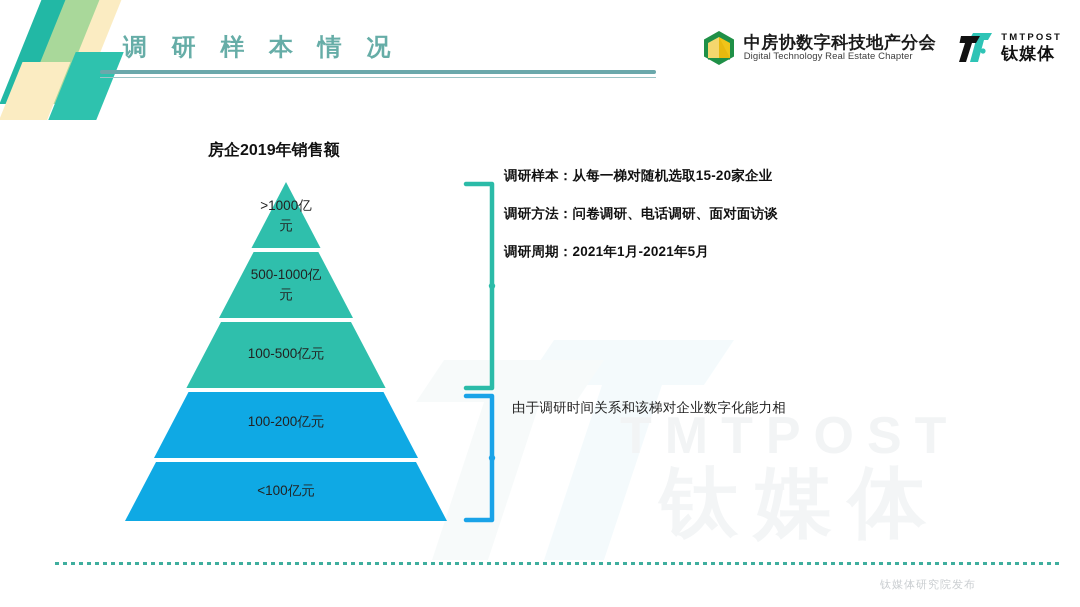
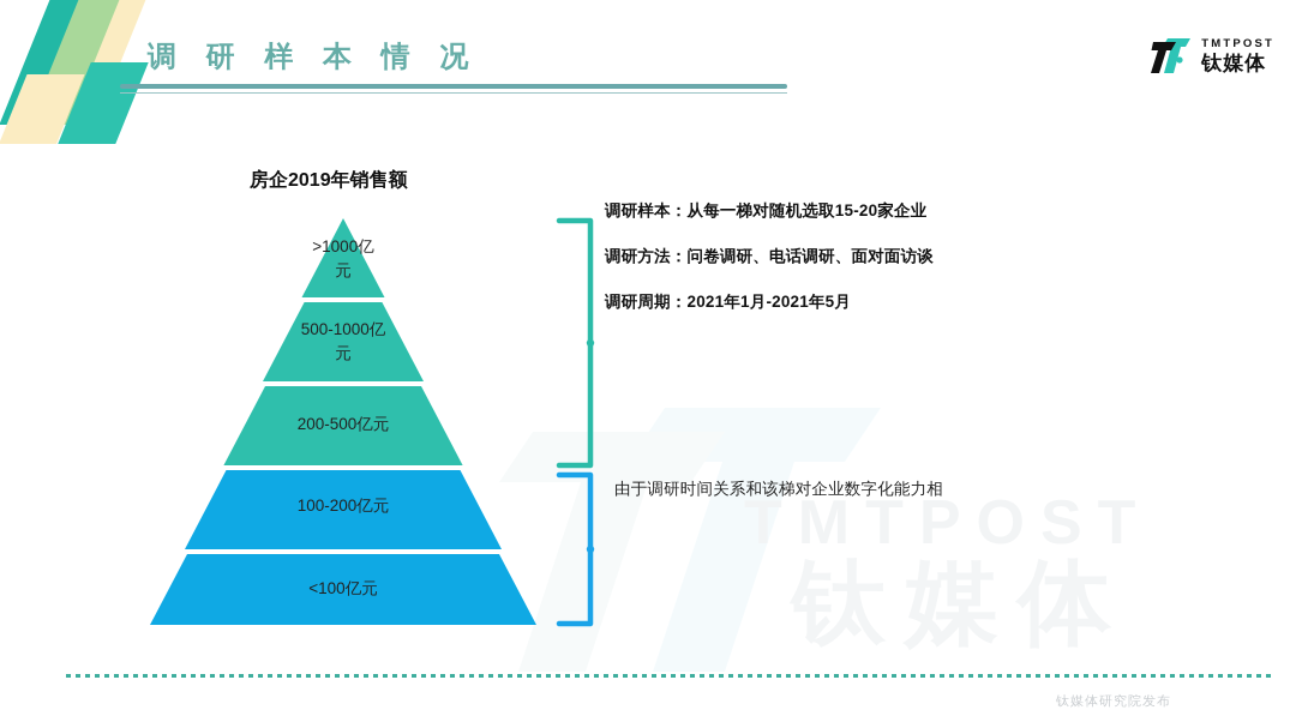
  调 研 样 本 情 况
- 中房协数字科技地产分会
- Digital Technology Real Estate Chapter
  TMTPOST
  钛媒体
  TMTPOST
  房企2019年销售额
  >1000亿
  元
  500-1000亿
  元
- 100-500亿元
+ 200-500亿元
  100-200亿元
  <100亿元
  调研样本：从每一梯对随机选取15-20家企业
  调研方法：问卷调研、电话调研、面对面访谈
  调研周期：2021年1月-2021年5月
  由于调研时间关系和该梯对企业数字化能力相
  钛媒体研究院发布
